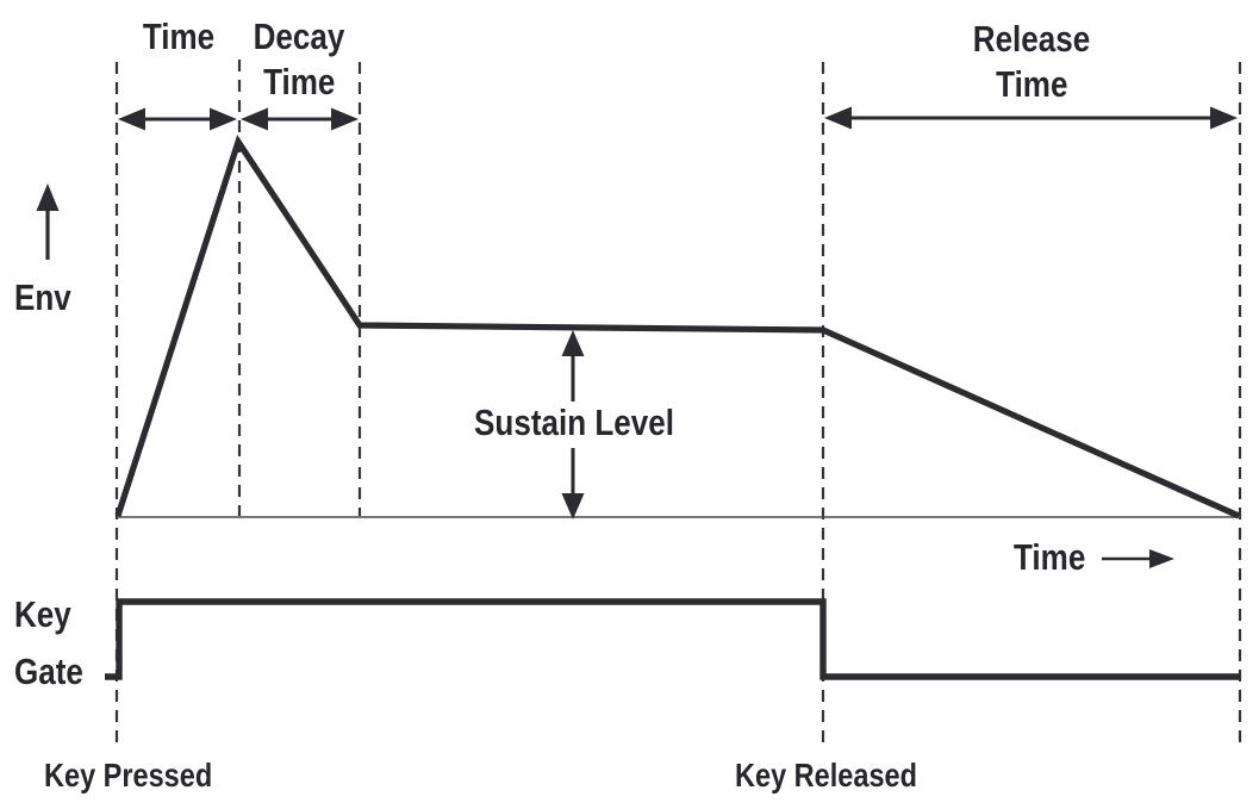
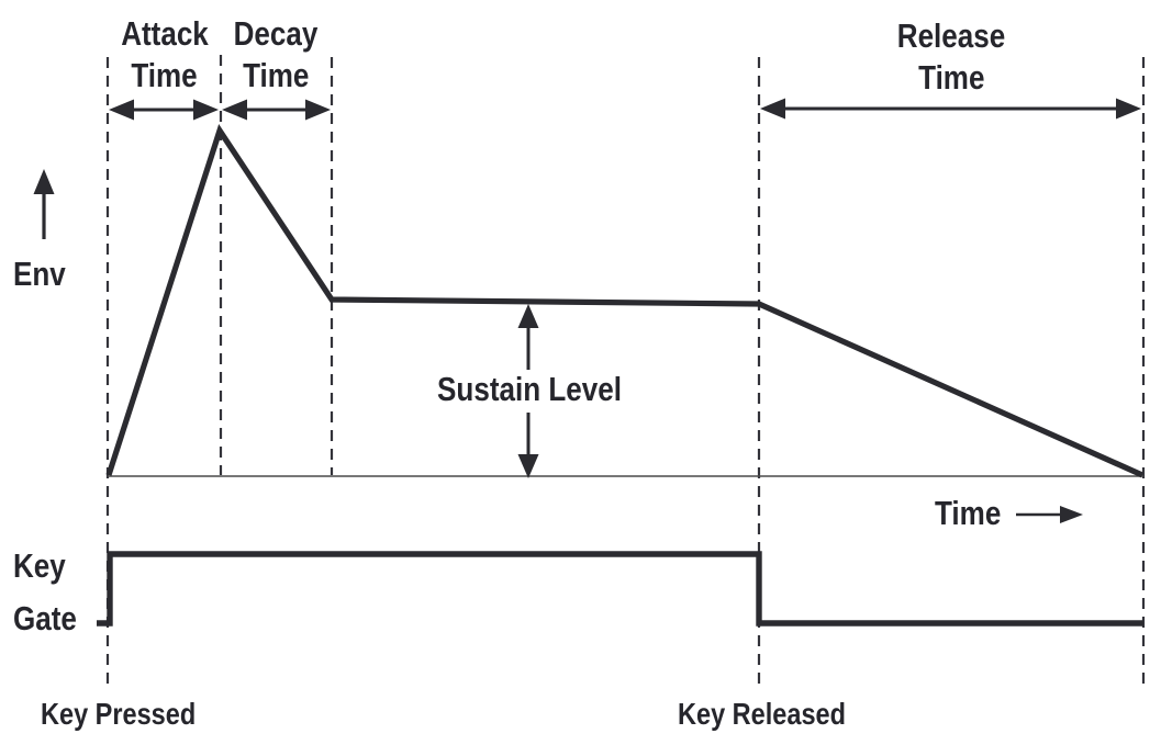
+ Attack
  Time
  Decay
  Time
  Release
  Time
  Env
  Sustain Level
  Time
  Key
  Gate
  Key Pressed
  Key Released
